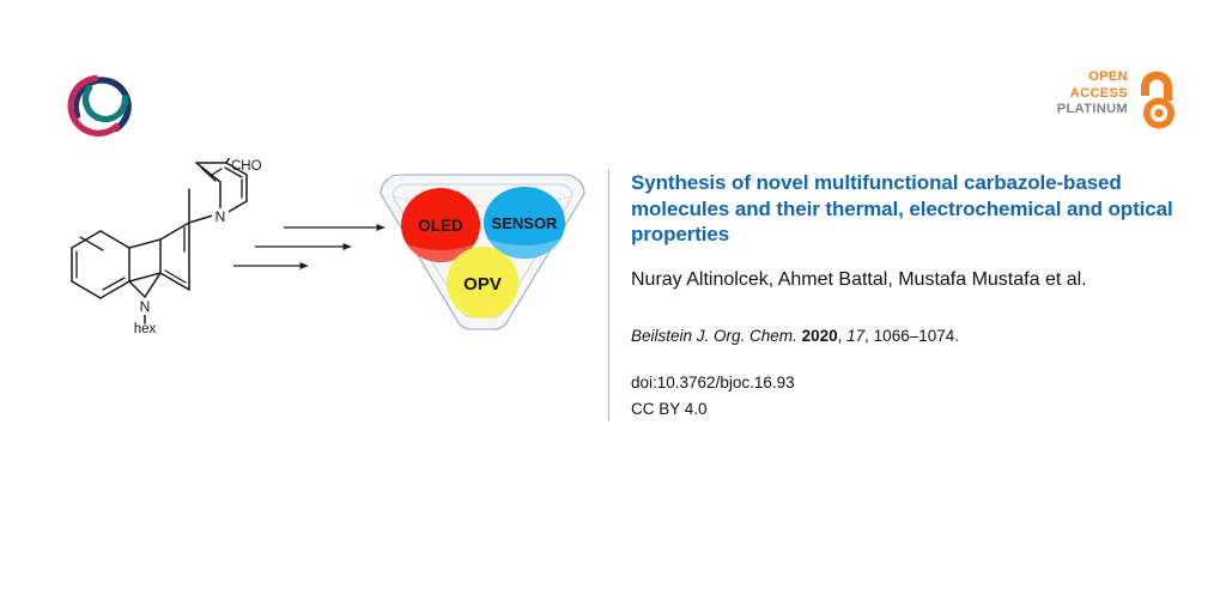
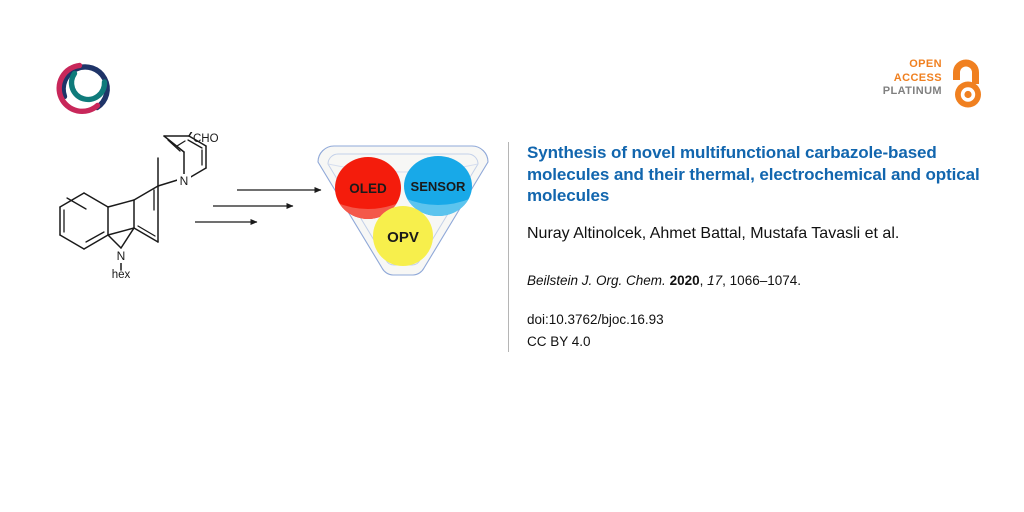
  OPEN
  ACCESS
  PLATINUM
  CHO
  hex
  N
  N
  OLED
  SENSOR
  OPV
- Synthesis of novel multifunctional carbazole-based molecules and their thermal, electrochemical and optical properties
+ Synthesis of novel multifunctional carbazole-based molecules and their thermal, electrochemical and optical molecules
- Nuray Altinolcek, Ahmet Battal, Mustafa Mustafa et al.
+ Nuray Altinolcek, Ahmet Battal, Mustafa Tavasli et al.
  Beilstein J. Org. Chem. 2020, 17, 1066–1074.
  doi:10.3762/bjoc.16.93
  CC BY 4.0
